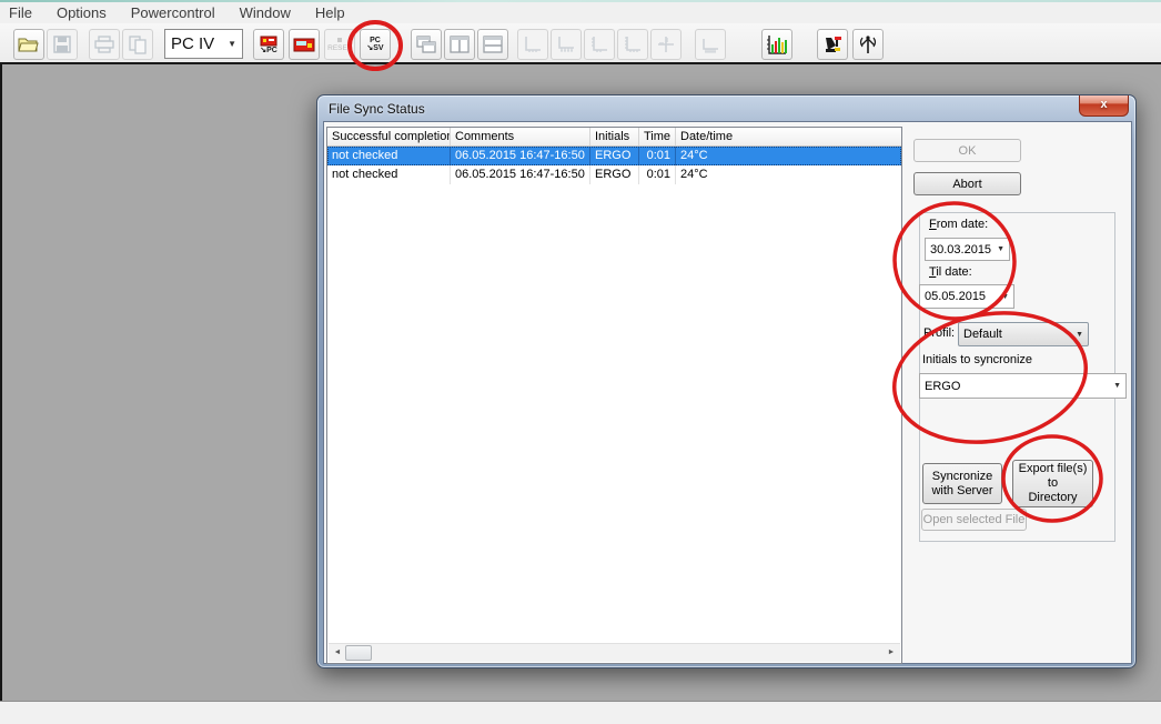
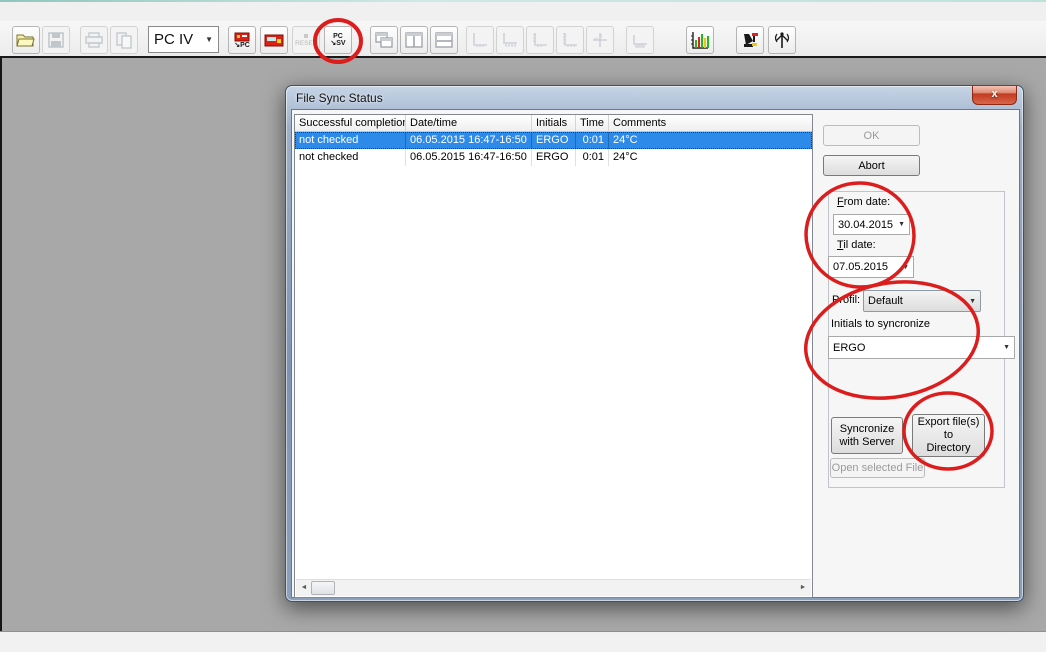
- File
- Options
- Powercontrol
- Window
- Help
  PC IV
  ▼
  File Sync Status
  x
  Successful completion
- Comments
+ Date/time
  Initials
  Time
- Date/time
+ Comments
  not checked
  06.05.2015 16:47-16:50
  ERGO
  0:01
  24°C
  not checked
  06.05.2015 16:47-16:50
  ERGO
  0:01
  24°C
  OK
  Abort
  From date:
- 30.03.2015
+ 30.04.2015
  Til date:
- 05.05.2015
+ 07.05.2015
  ofil:
  Default
  Initials to syncronize
  ERGO
  Syncronize
  with Server
  Export file(s) to
  Directory
  Open selected File
